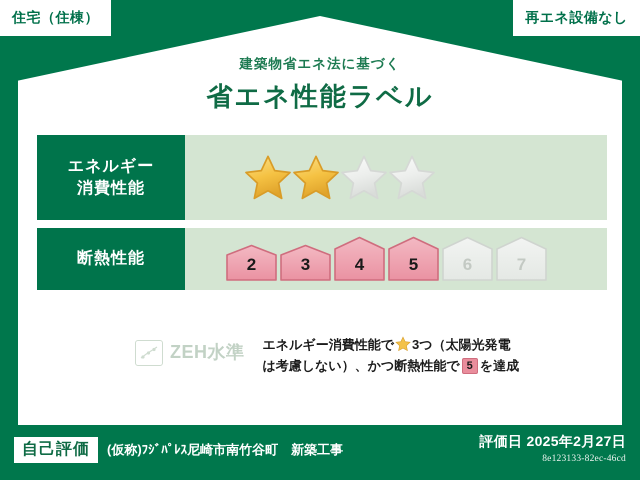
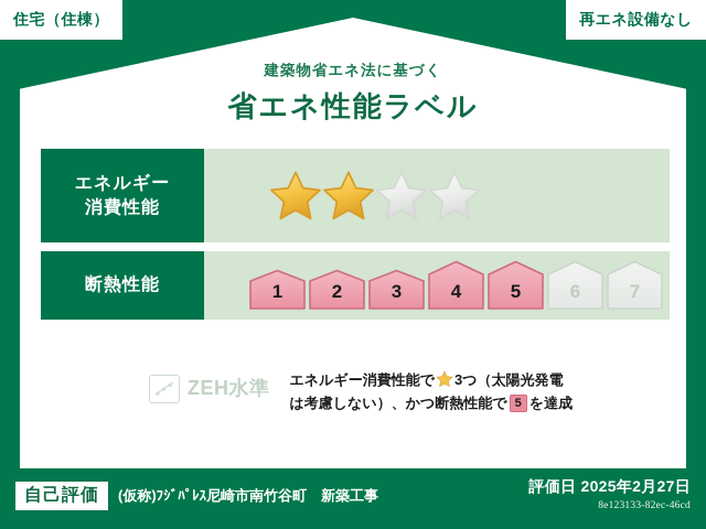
  住宅（住棟）
  再エネ設備なし
  建築物省エネ法に基づく
  省エネ性能ラベル
  エネルギー
  消費性能
  断熱性能
+ 1
  2
  3
  4
  5
  6
  7
  ZEH水準
  エネルギー消費性能で 3つ（太陽光発電
  は考慮しない）、かつ断熱性能で 5 を達成
  自己評価
  (仮称)ﾌｼﾞﾊﾟﾚｽ尼崎市南竹谷町 新築工事
  評価日 2025年2月27日
  8e123133-82ec-46cd
